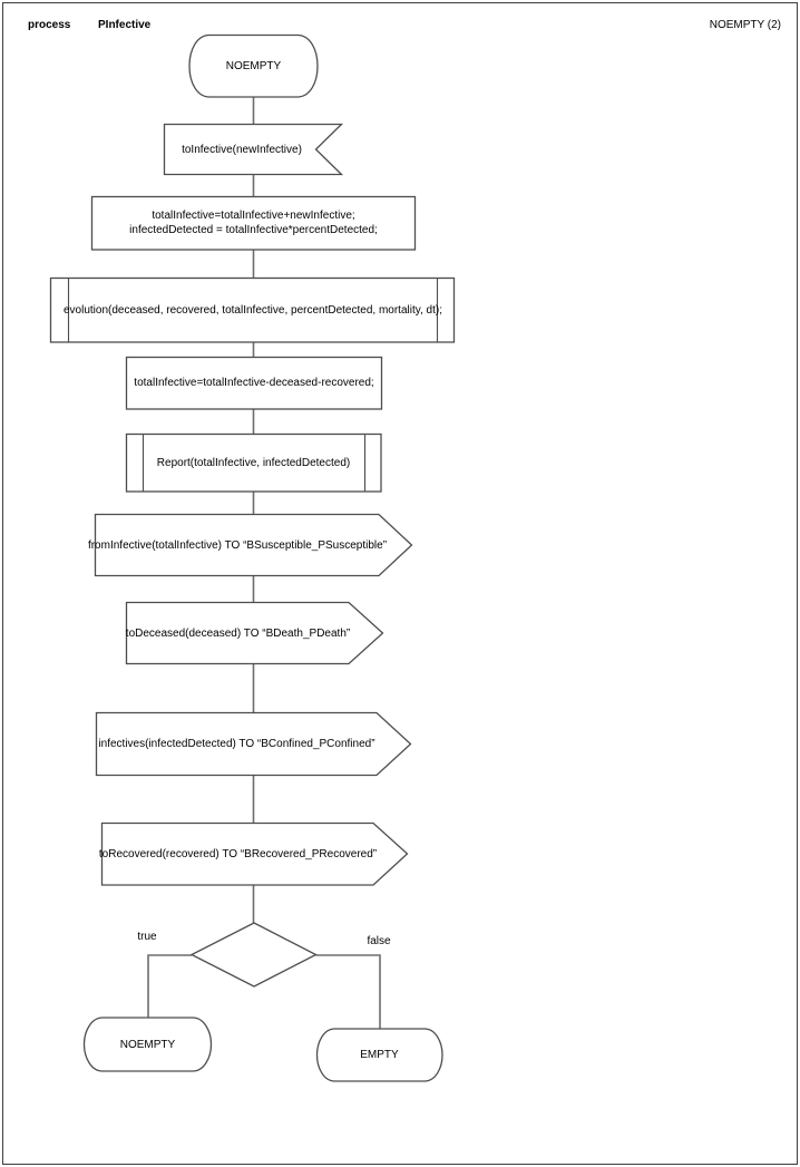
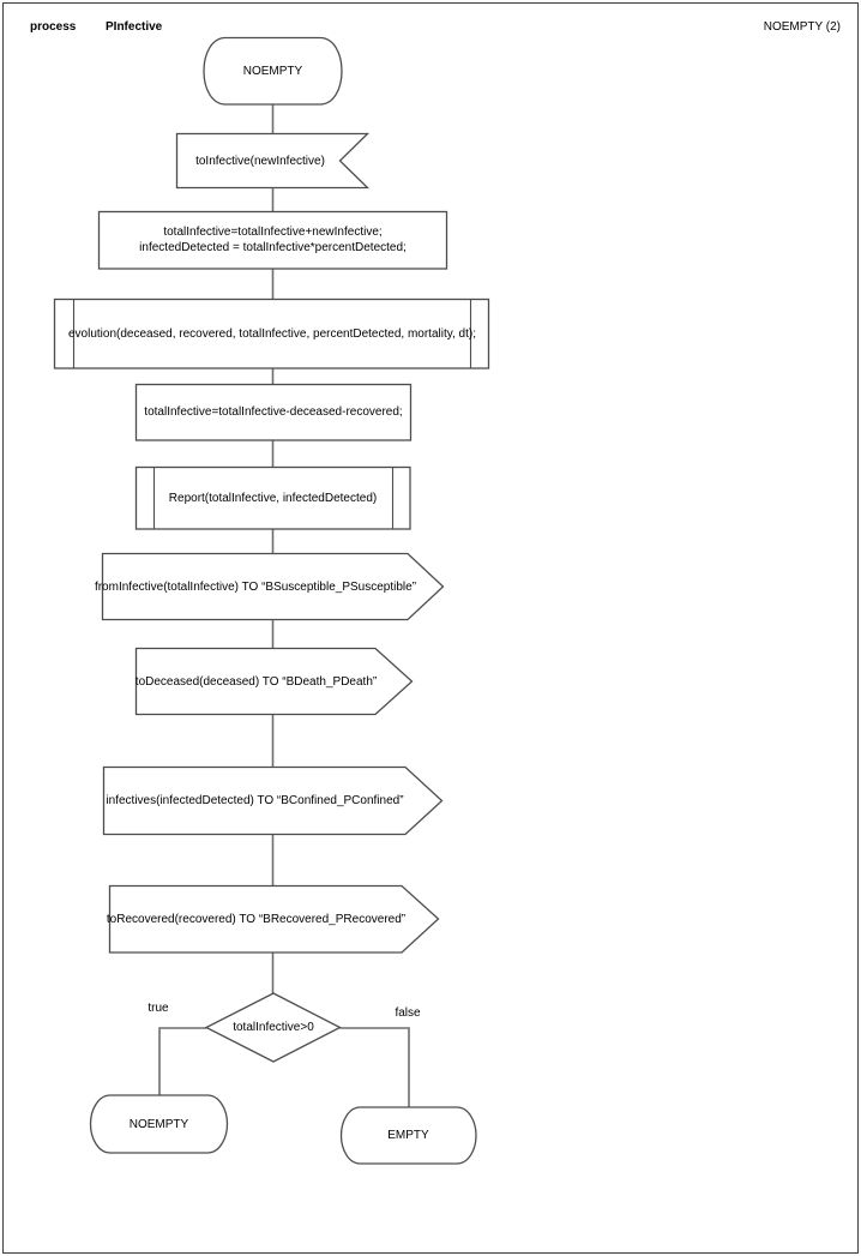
  process
  PInfective
  NOEMPTY (2)
  NOEMPTY
  toInfective(newInfective)
  totalInfective=totalInfective+newInfective;
  infectedDetected = totalInfective*percentDetected;
  evolution(deceased, recovered, totalInfective, percentDetected, mortality, dt);
  totalInfective=totalInfective-deceased-recovered;
  Report(totalInfective, infectedDetected)
  fromInfective(totalInfective) TO “BSusceptible_PSusceptible”
  toDeceased(deceased) TO “BDeath_PDeath”
  infectives(infectedDetected) TO “BConfined_PConfined”
  toRecovered(recovered) TO “BRecovered_PRecovered”
+ totalInfective>0
  true
  false
  NOEMPTY
  EMPTY
